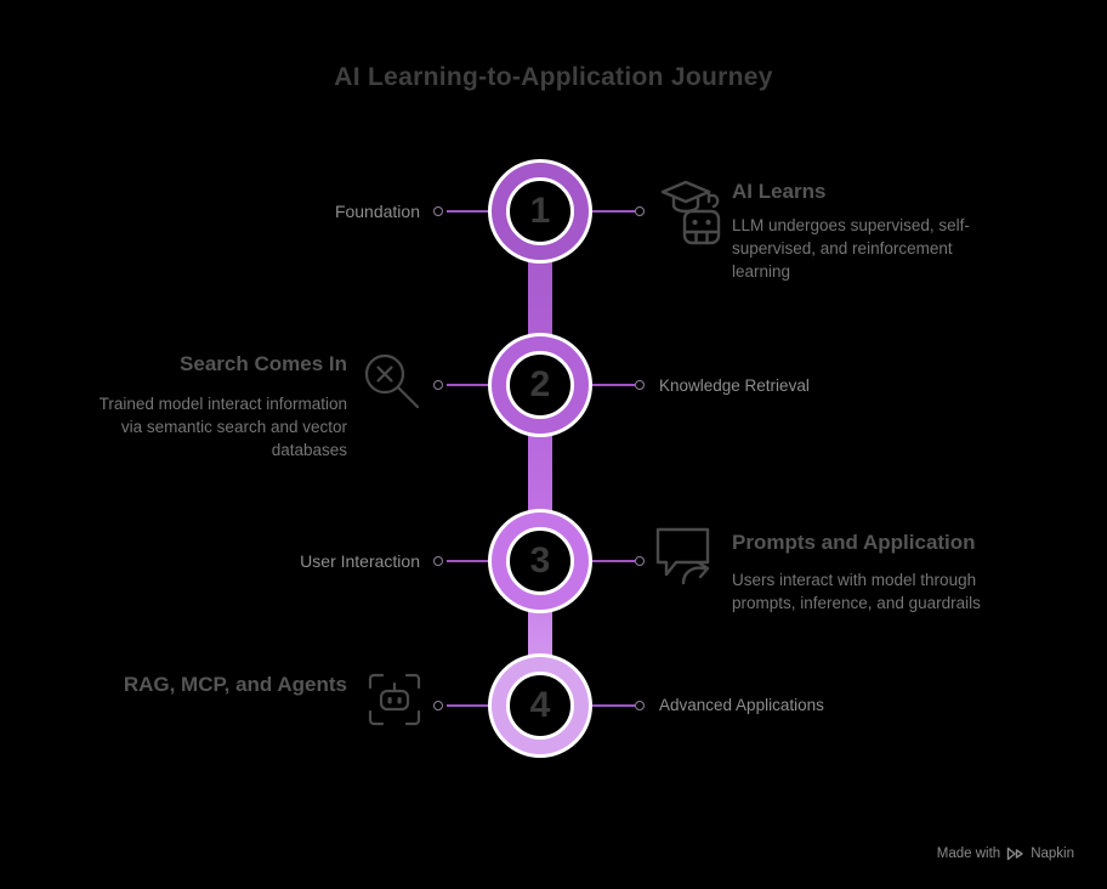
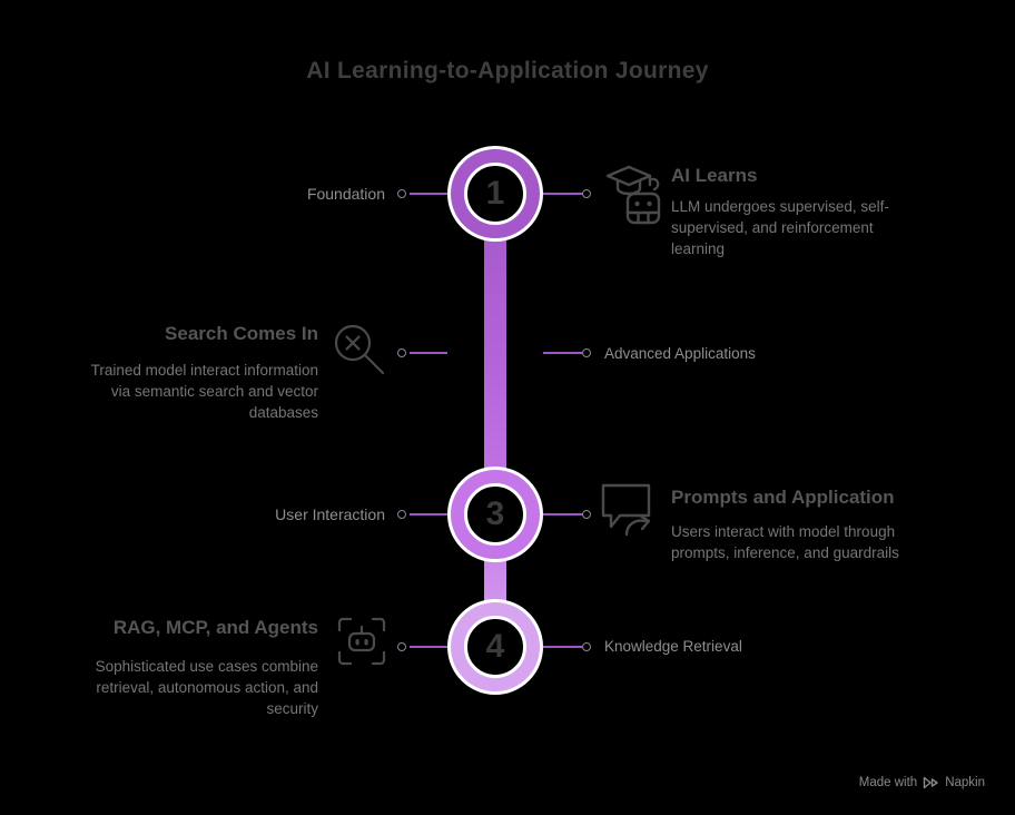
  AI Learning-to-Application Journey
  1
- 2
  3
  4
  Foundation
  AI Learns
  LLM undergoes supervised, self-supervised, and reinforcement learning
  Search Comes In
  Trained model interact information via semantic search and vector databases
- Knowledge Retrieval
+ Advanced Applications
  User Interaction
  Prompts and Application
  Users interact with model through prompts, inference, and guardrails
  RAG, MCP, and Agents
+ Sophisticated use cases combine retrieval, autonomous action, and security
- Advanced Applications
+ Knowledge Retrieval
  Made with
  Napkin
